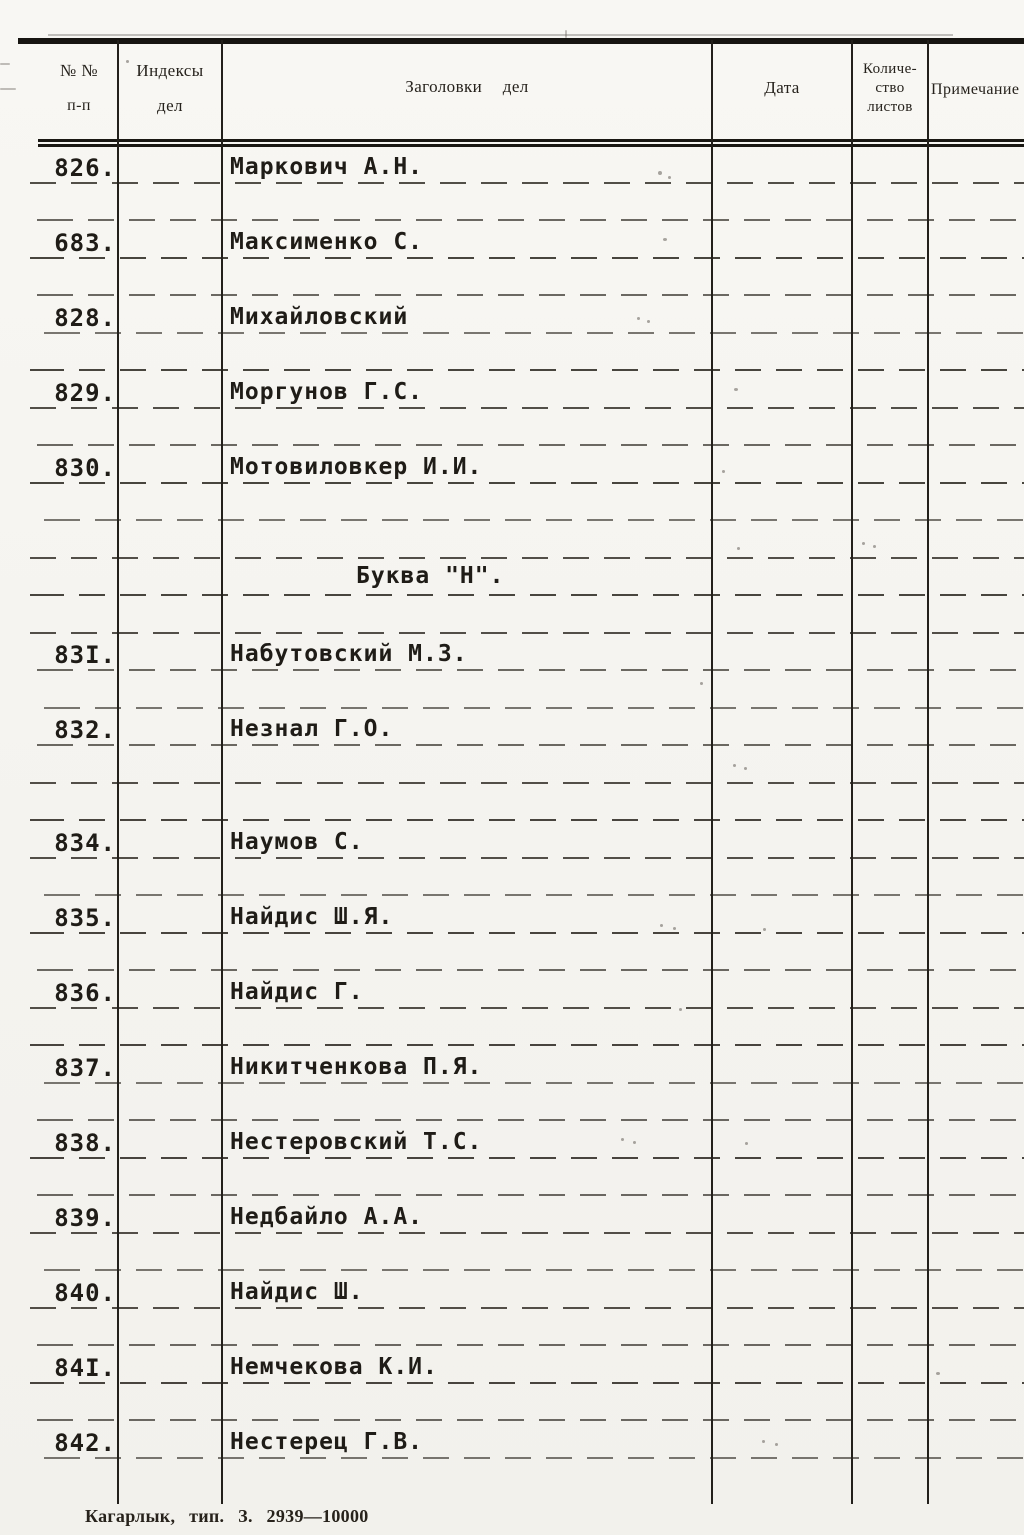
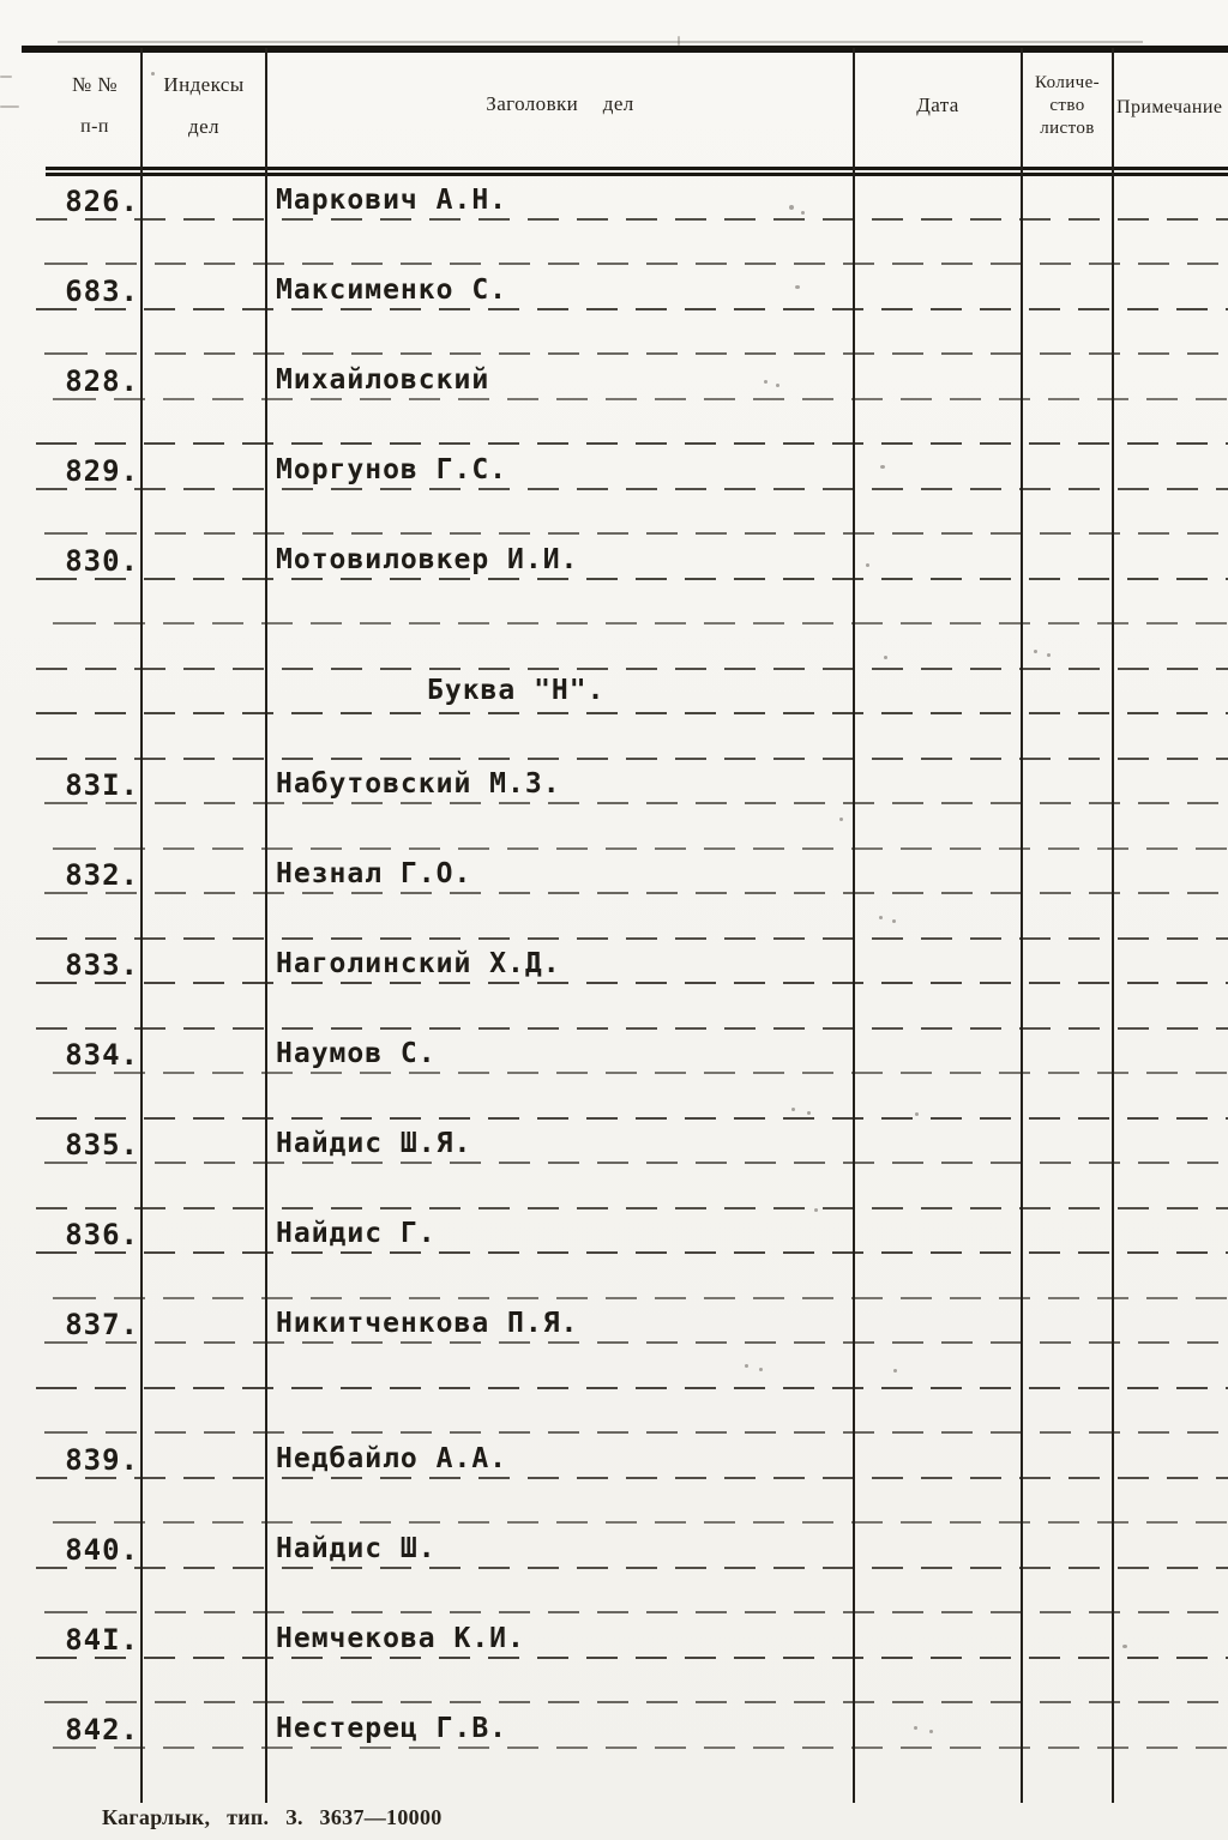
  № №
  п-п
  Индексы
  дел
  Заголовки дел
  Дата
  Количе-
  ство
  листов
  Примечание
  826.
  Маркович А.Н.
  683.
  Максименко С.
  828.
  Михайловский
  829.
  Моргунов Г.С.
  830.
  Мотовиловкер И.И.
  Буква "Н".
  83I.
  Набутовский М.З.
  832.
  Незнал Г.О.
+ 833.
+ Наголинский Х.Д.
  834.
  Наумов С.
  835.
  Найдис Ш.Я.
  836.
  Найдис Г.
  837.
  Никитченкова П.Я.
- 838.
- Нестеровский Т.С.
  839.
  Недбайло А.А.
  840.
  Найдис Ш.
  84I.
  Немчекова К.И.
  842.
  Нестерец Г.В.
- Кагарлык, тип. З. 2939—10000
+ Кагарлык, тип. З. 3637—10000
